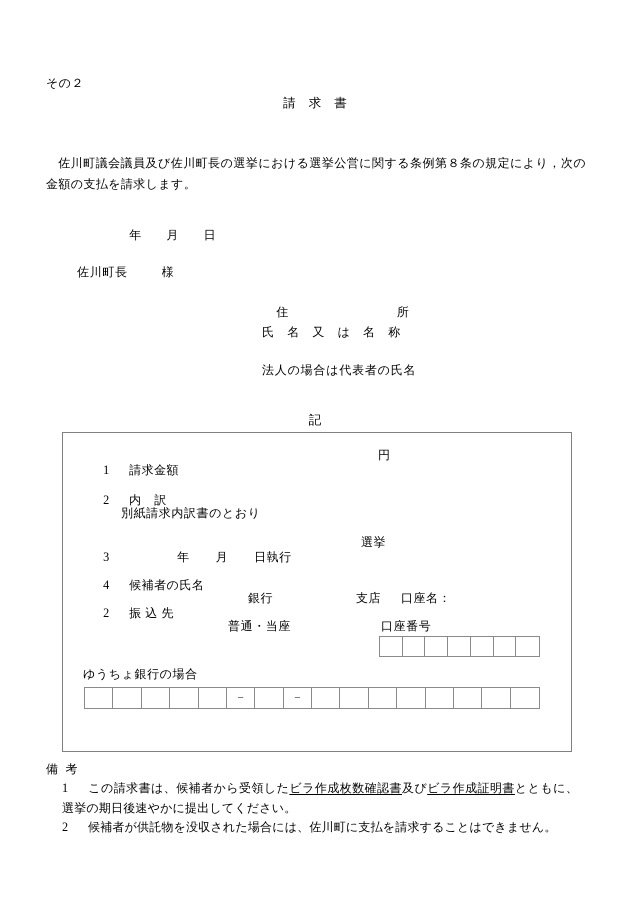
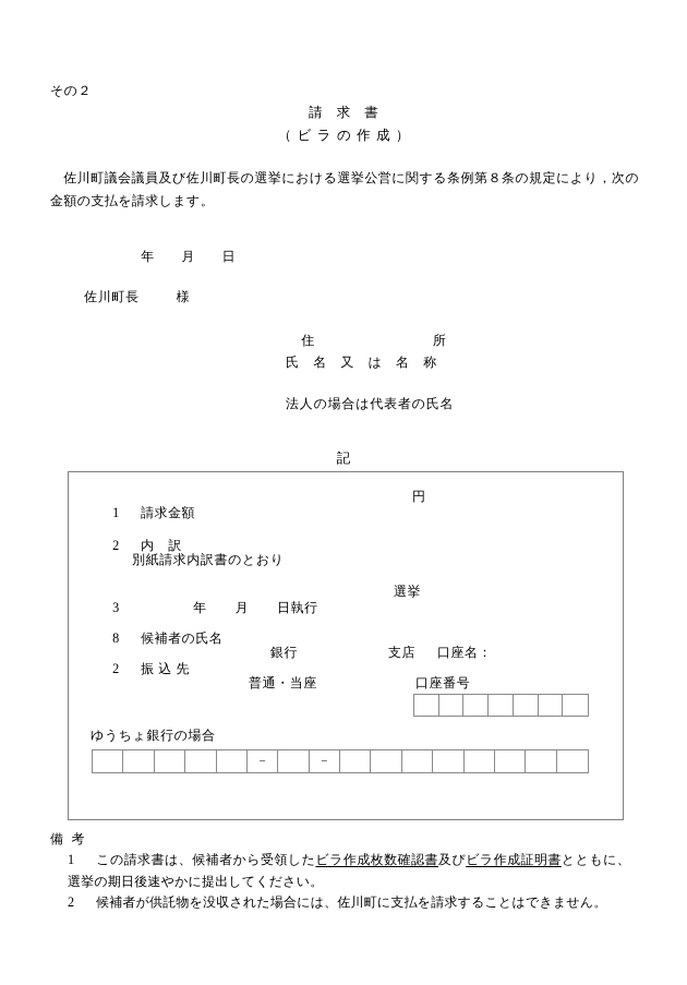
  その２
  請求書
+ （ビラの作成）
  佐川町議会議員及び佐川町長の選挙における選挙公営に関する条例第８条の規定により，次の金額の支払を請求します。
  年 月 日
  佐川町長 様
  住 所
  氏名又は名称
  法人の場合は代表者の氏名
  記
  1 請求金額
  円
  2 内訳
  別紙請求内訳書のとおり
  3 年 月 日執行
  選挙
- 4 候補者の氏名
+ 8 候補者の氏名
  2 振込先
  銀行
  支店
  口座名：
  普通・当座
  口座番号
  ゆうちょ銀行の場合
  −
  −
  備 考
  1 この請求書は、候補者から受領したビラ作成枚数確認書及びビラ作成証明書とともに、選挙の期日後速やかに提出してください。
  2 候補者が供託物を没収された場合には、佐川町に支払を請求することはできません。
